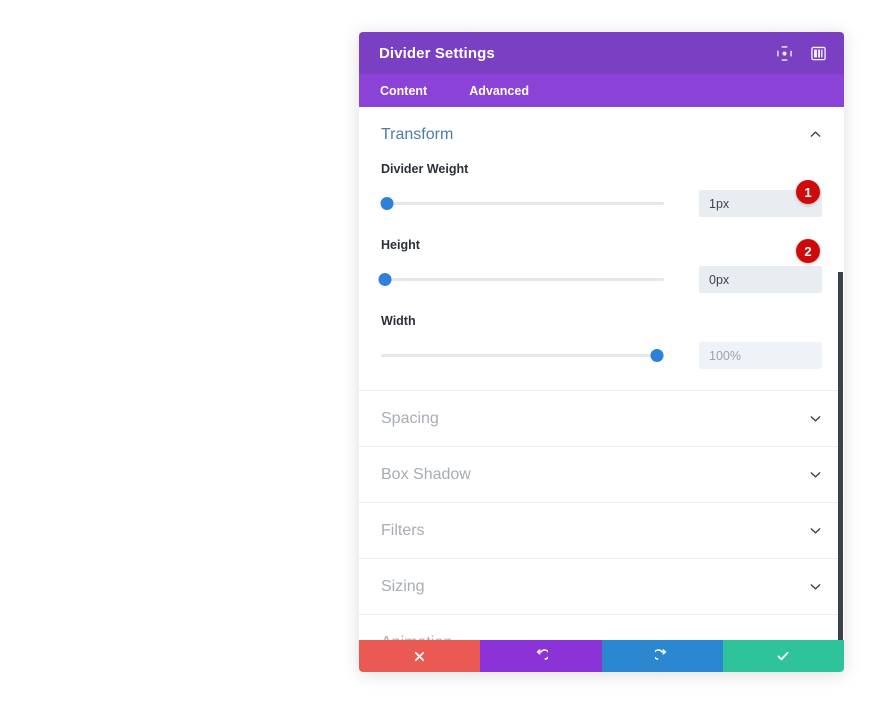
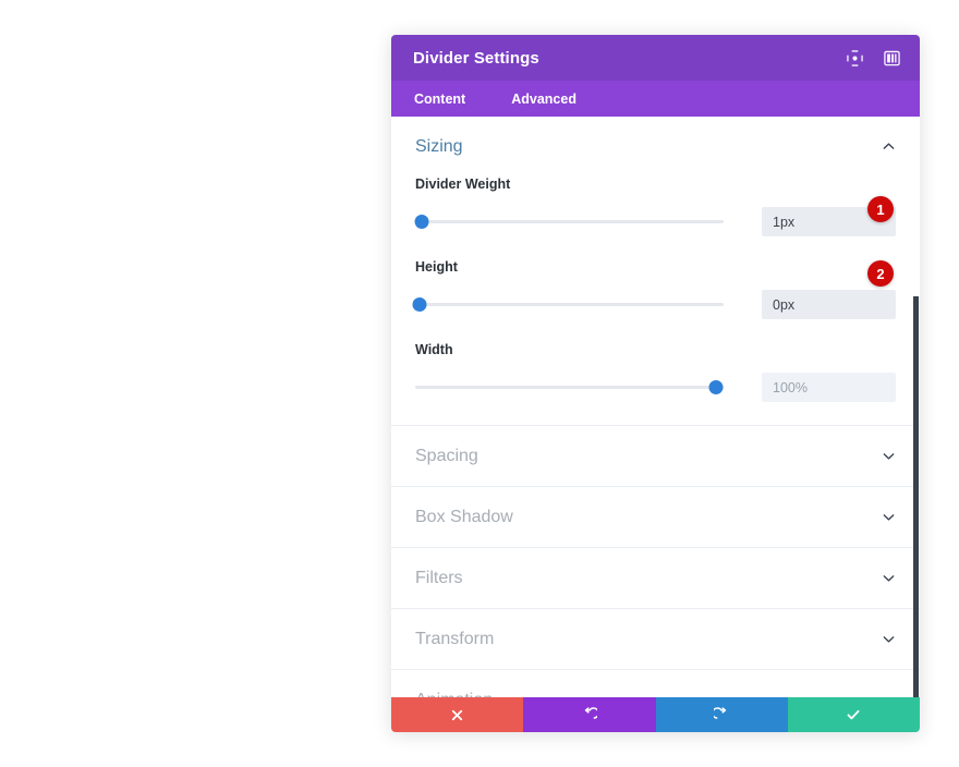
  Divider Settings
  Content
  Advanced
- Transform
+ Sizing
  Divider Weight
  1px
  Height
  0px
  Width
  100%
  Spacing
  Box Shadow
  Filters
- Sizing
+ Transform
  1
  2
